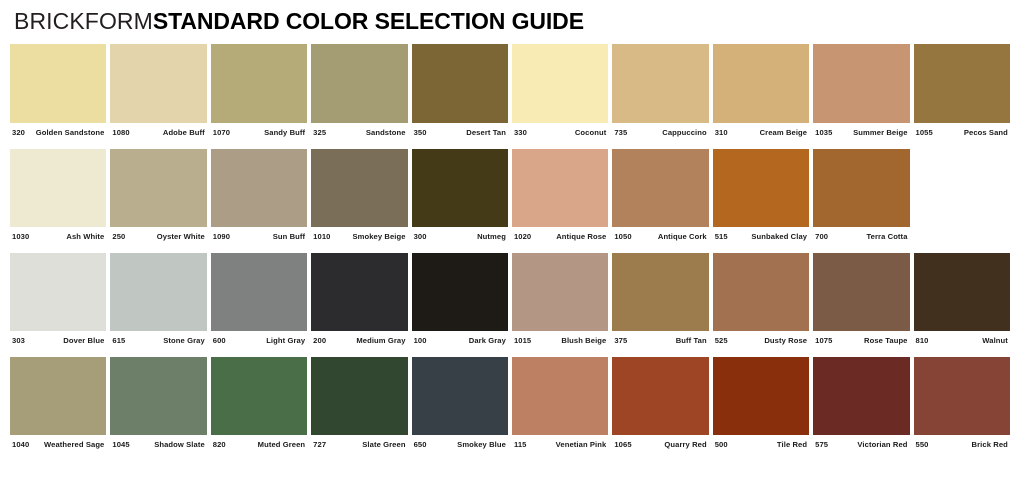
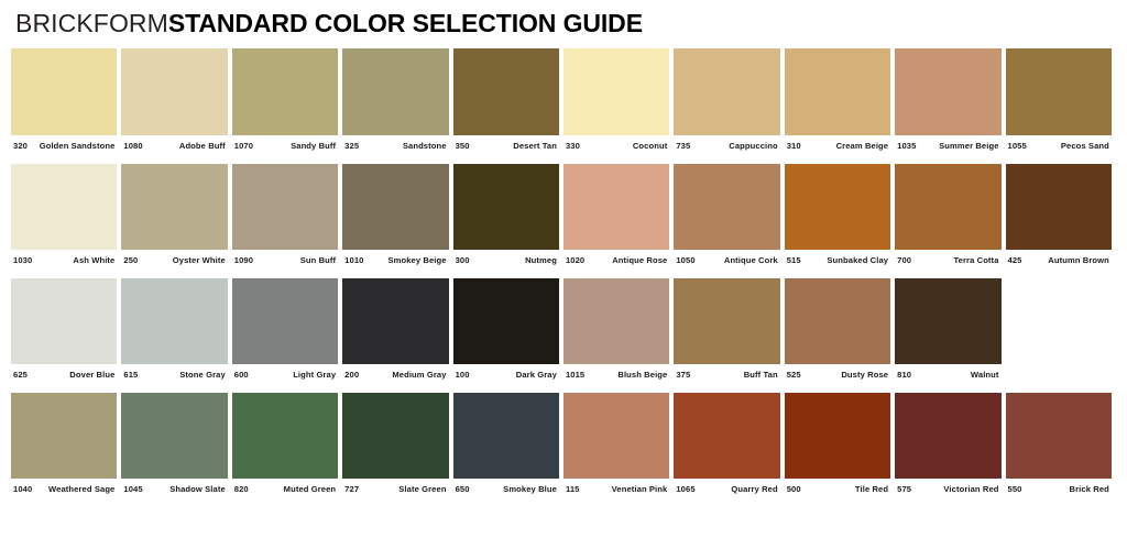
  BRICKFORM
  STANDARD COLOR SELECTION GUIDE
  320
  Golden Sandstone
  1080
  Adobe Buff
  1070
  Sandy Buff
  325
  Sandstone
  350
  Desert Tan
  330
  Coconut
  735
  Cappuccino
  310
  Cream Beige
  1035
  Summer Beige
  1055
  Pecos Sand
  1030
  Ash White
  250
  Oyster White
  1090
  Sun Buff
  1010
  Smokey Beige
  300
  Nutmeg
  1020
  Antique Rose
  1050
  Antique Cork
  515
  Sunbaked Clay
  700
  Terra Cotta
+ 425
+ Autumn Brown
- 303
+ 625
  Dover Blue
  615
  Stone Gray
  600
  Light Gray
  200
  Medium Gray
  100
  Dark Gray
  1015
  Blush Beige
  375
  Buff Tan
  525
  Dusty Rose
- 1075
- Rose Taupe
  810
  Walnut
  1040
  Weathered Sage
  1045
  Shadow Slate
  820
  Muted Green
  727
  Slate Green
  650
  Smokey Blue
  115
  Venetian Pink
  1065
  Quarry Red
  500
  Tile Red
  575
  Victorian Red
  550
  Brick Red
